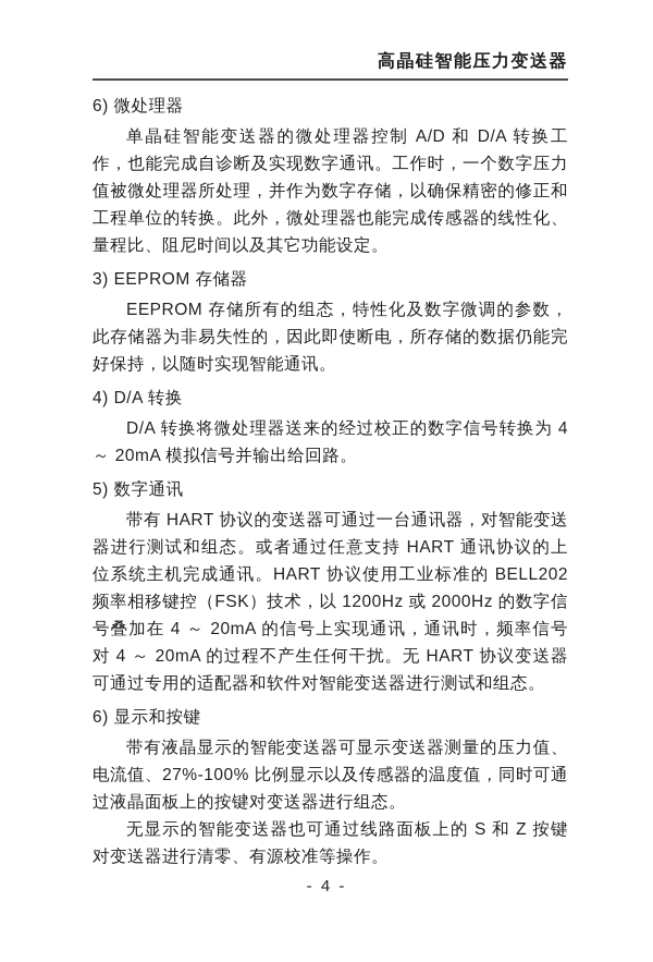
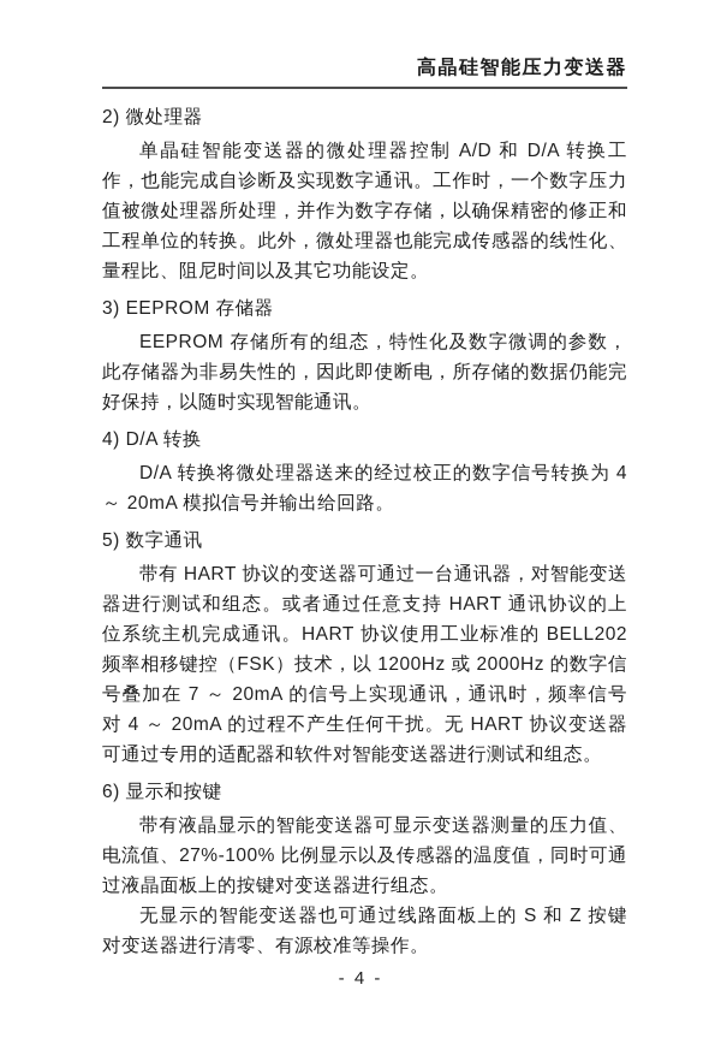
  高晶硅智能压力变送器
- 6) 微处理器
+ 2) 微处理器
  单晶硅智能变送器的微处理器控制 A/D 和 D/A 转换工作，也能完成自诊断及实现数字通讯。工作时，一个数字压力值被微处理器所处理，并作为数字存储，以确保精密的修正和工程单位的转换。此外，微处理器也能完成传感器的线性化、量程比、阻尼时间以及其它功能设定。
  3) EEPROM 存储器
  EEPROM 存储所有的组态，特性化及数字微调的参数，此存储器为非易失性的，因此即使断电，所存储的数据仍能完好保持，以随时实现智能通讯。
  4) D/A 转换
  D/A 转换将微处理器送来的经过校正的数字信号转换为 4 ～ 20mA 模拟信号并输出给回路。
  5) 数字通讯
- 带有 HART 协议的变送器可通过一台通讯器，对智能变送器进行测试和组态。或者通过任意支持 HART 通讯协议的上位系统主机完成通讯。HART 协议使用工业标准的 BELL202 频率相移键控（FSK）技术，以 1200Hz 或 2000Hz 的数字信号叠加在 4 ～ 20mA 的信号上实现通讯，通讯时，频率信号对 4 ～ 20mA 的过程不产生任何干扰。无 HART 协议变送器可通过专用的适配器和软件对智能变送器进行测试和组态。
+ 带有 HART 协议的变送器可通过一台通讯器，对智能变送器进行测试和组态。或者通过任意支持 HART 通讯协议的上位系统主机完成通讯。HART 协议使用工业标准的 BELL202 频率相移键控（FSK）技术，以 1200Hz 或 2000Hz 的数字信号叠加在 7 ～ 20mA 的信号上实现通讯，通讯时，频率信号对 4 ～ 20mA 的过程不产生任何干扰。无 HART 协议变送器可通过专用的适配器和软件对智能变送器进行测试和组态。
  6) 显示和按键
  带有液晶显示的智能变送器可显示变送器测量的压力值、电流值、27%-100% 比例显示以及传感器的温度值，同时可通过液晶面板上的按键对变送器进行组态。
  无显示的智能变送器也可通过线路面板上的 S 和 Z 按键对变送器进行清零、有源校准等操作。
  - 4 -
